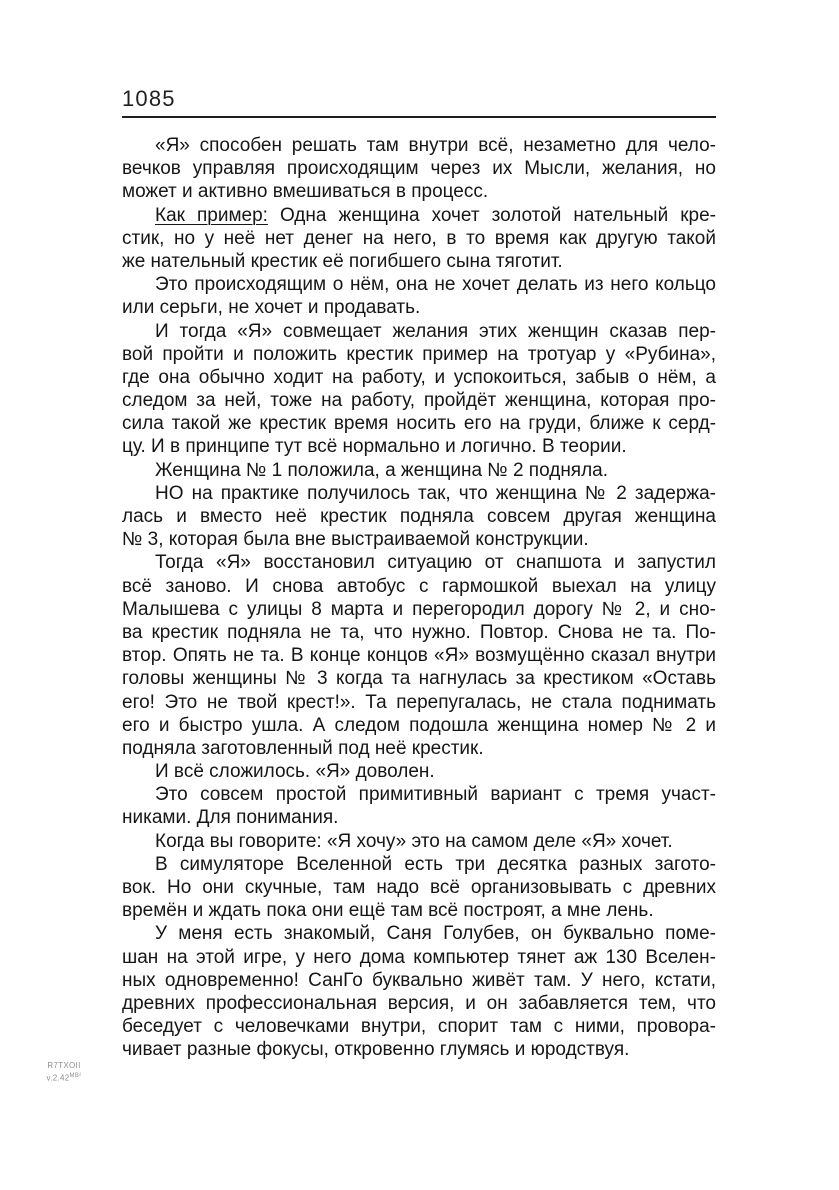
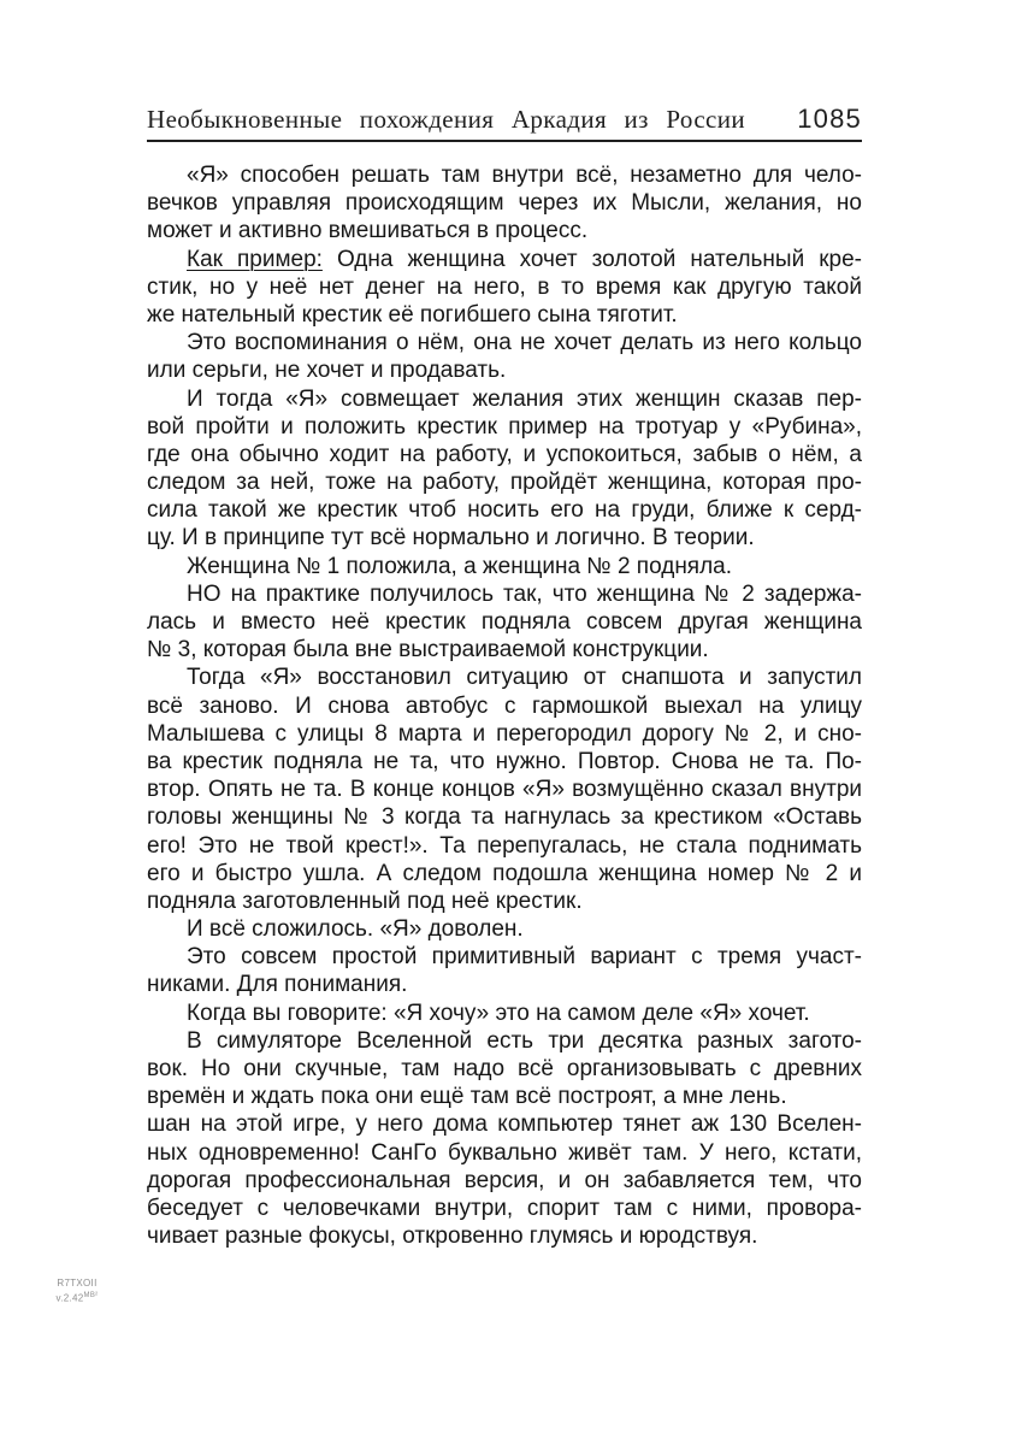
+ Необыкновенные похождения Аркадия из России
  1085
  «Я» способен решать там внутри всё, незаметно для чело-
  вечков управляя происходящим через их Мысли, желания, но
  может и активно вмешиваться в процесс.
  Как пример: Одна женщина хочет золотой нательный кре-
  стик, но у неё нет денег на него, в то время как другую такой
  же нательный крестик её погибшего сына тяготит.
- Это происходящим о нём, она не хочет делать из него кольцо
+ Это воспоминания о нём, она не хочет делать из него кольцо
  или серьги, не хочет и продавать.
  И тогда «Я» совмещает желания этих женщин сказав пер-
  вой пройти и положить крестик пример на тротуар у «Рубина»,
  где она обычно ходит на работу, и успокоиться, забыв о нём, а
  следом за ней, тоже на работу, пройдёт женщина, которая про-
- сила такой же крестик время носить его на груди, ближе к серд-
+ сила такой же крестик чтоб носить его на груди, ближе к серд-
  цу. И в принципе тут всё нормально и логично. В теории.
  Женщина № 1 положила, а женщина № 2 подняла.
  НО на практике получилось так, что женщина № 2 задержа-
  лась и вместо неё крестик подняла совсем другая женщина
  № 3, которая была вне выстраиваемой конструкции.
  Тогда «Я» восстановил ситуацию от снапшота и запустил
  всё заново. И снова автобус с гармошкой выехал на улицу
  Малышева с улицы 8 марта и перегородил дорогу № 2, и сно-
  ва крестик подняла не та, что нужно. Повтор. Снова не та. По-
  втор. Опять не та. В конце концов «Я» возмущённо сказал внутри
  головы женщины № 3 когда та нагнулась за крестиком «Оставь
  его! Это не твой крест!». Та перепугалась, не стала поднимать
  его и быстро ушла. А следом подошла женщина номер № 2 и
  подняла заготовленный под неё крестик.
  И всё сложилось. «Я» доволен.
  Это совсем простой примитивный вариант с тремя участ-
  никами. Для понимания.
  Когда вы говорите: «Я хочу» это на самом деле «Я» хочет.
  В симуляторе Вселенной есть три десятка разных загото-
  вок. Но они скучные, там надо всё организовывать с древних
  времён и ждать пока они ещё там всё построят, а мне лень.
- У меня есть знакомый, Саня Голубев, он буквально поме-
  шан на этой игре, у него дома компьютер тянет аж 130 Вселен-
  ных одновременно! СанГо буквально живёт там. У него, кстати,
- древних профессиональная версия, и он забавляется тем, что
+ дорогая профессиональная версия, и он забавляется тем, что
  беседует с человечками внутри, спорит там с ними, провора-
  чивает разные фокусы, откровенно глумясь и юродствуя.
  R7TXOII
